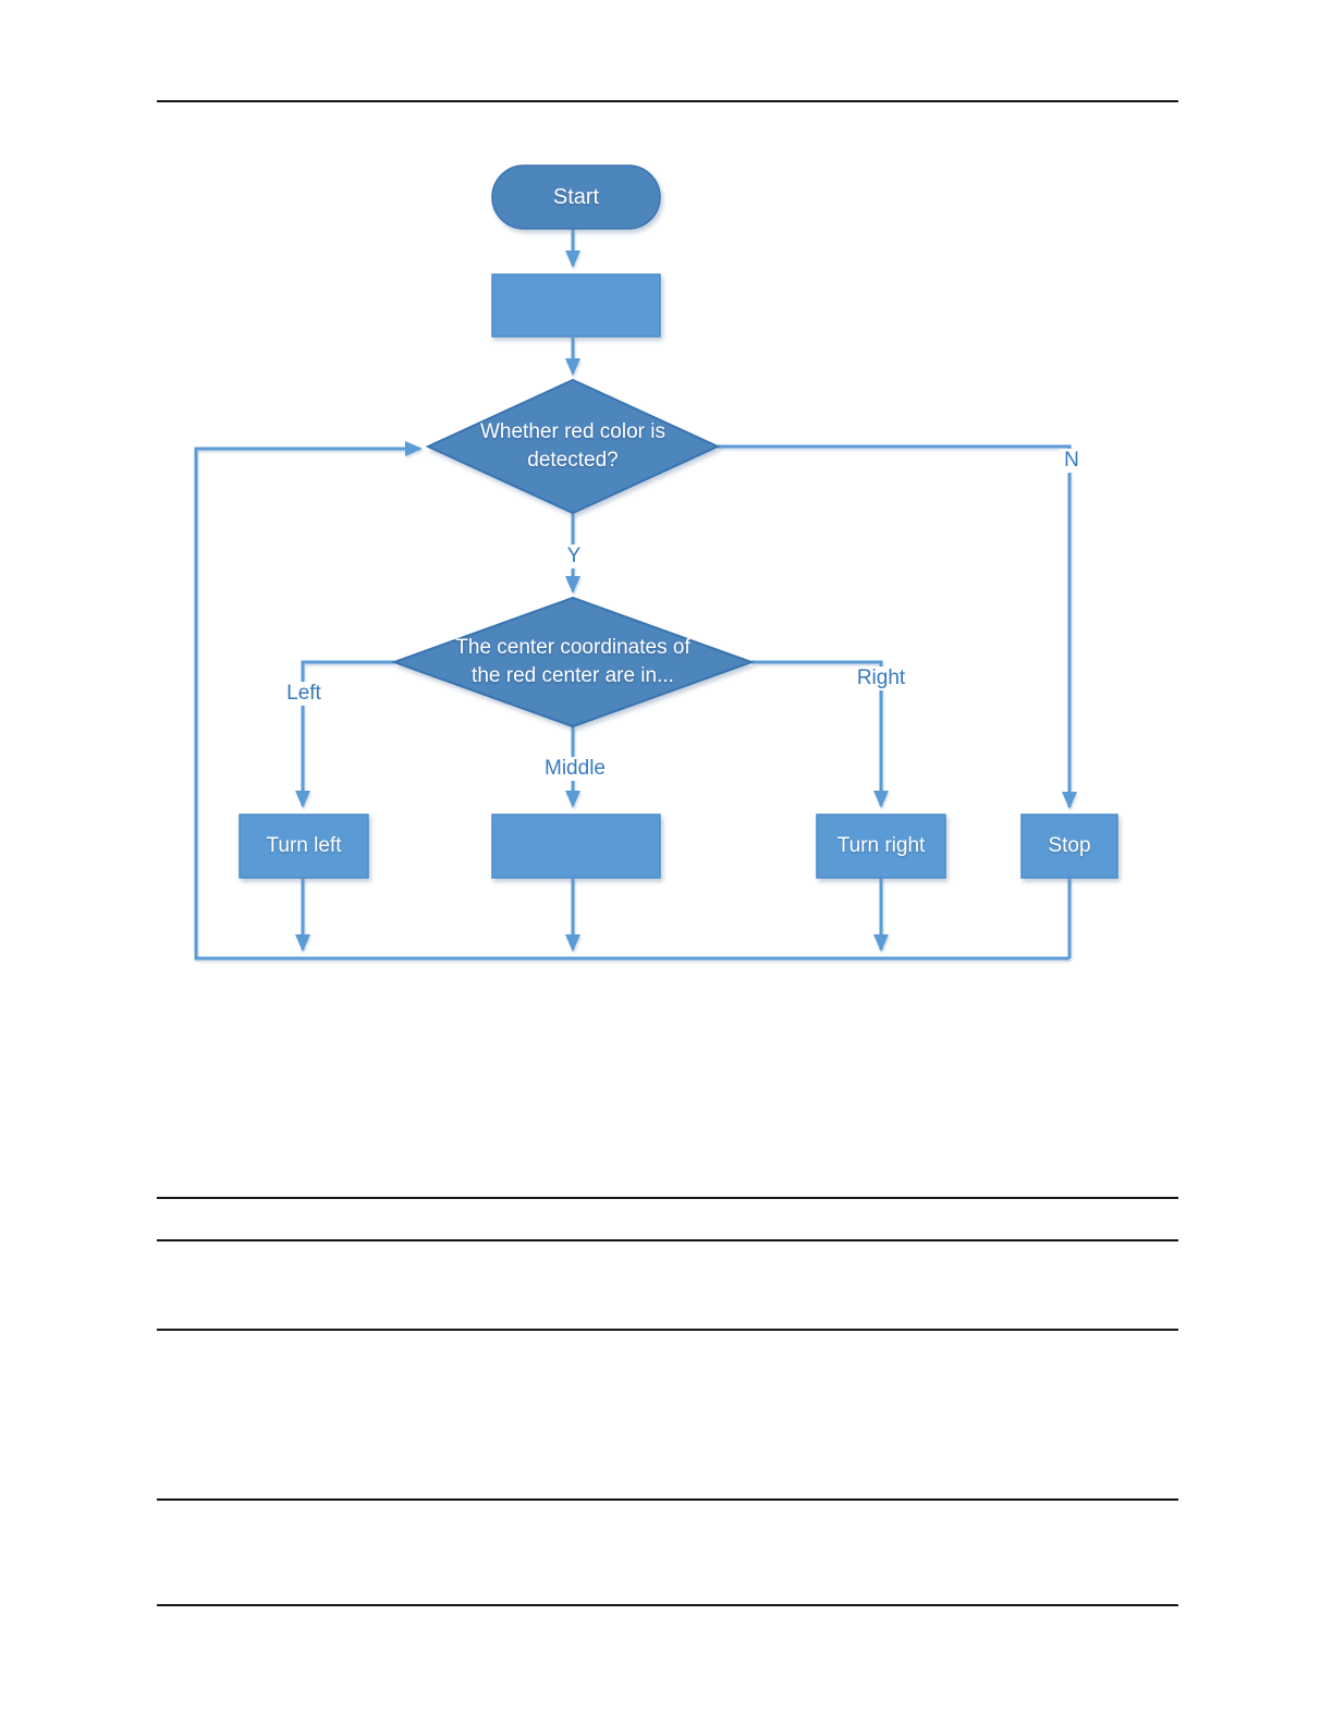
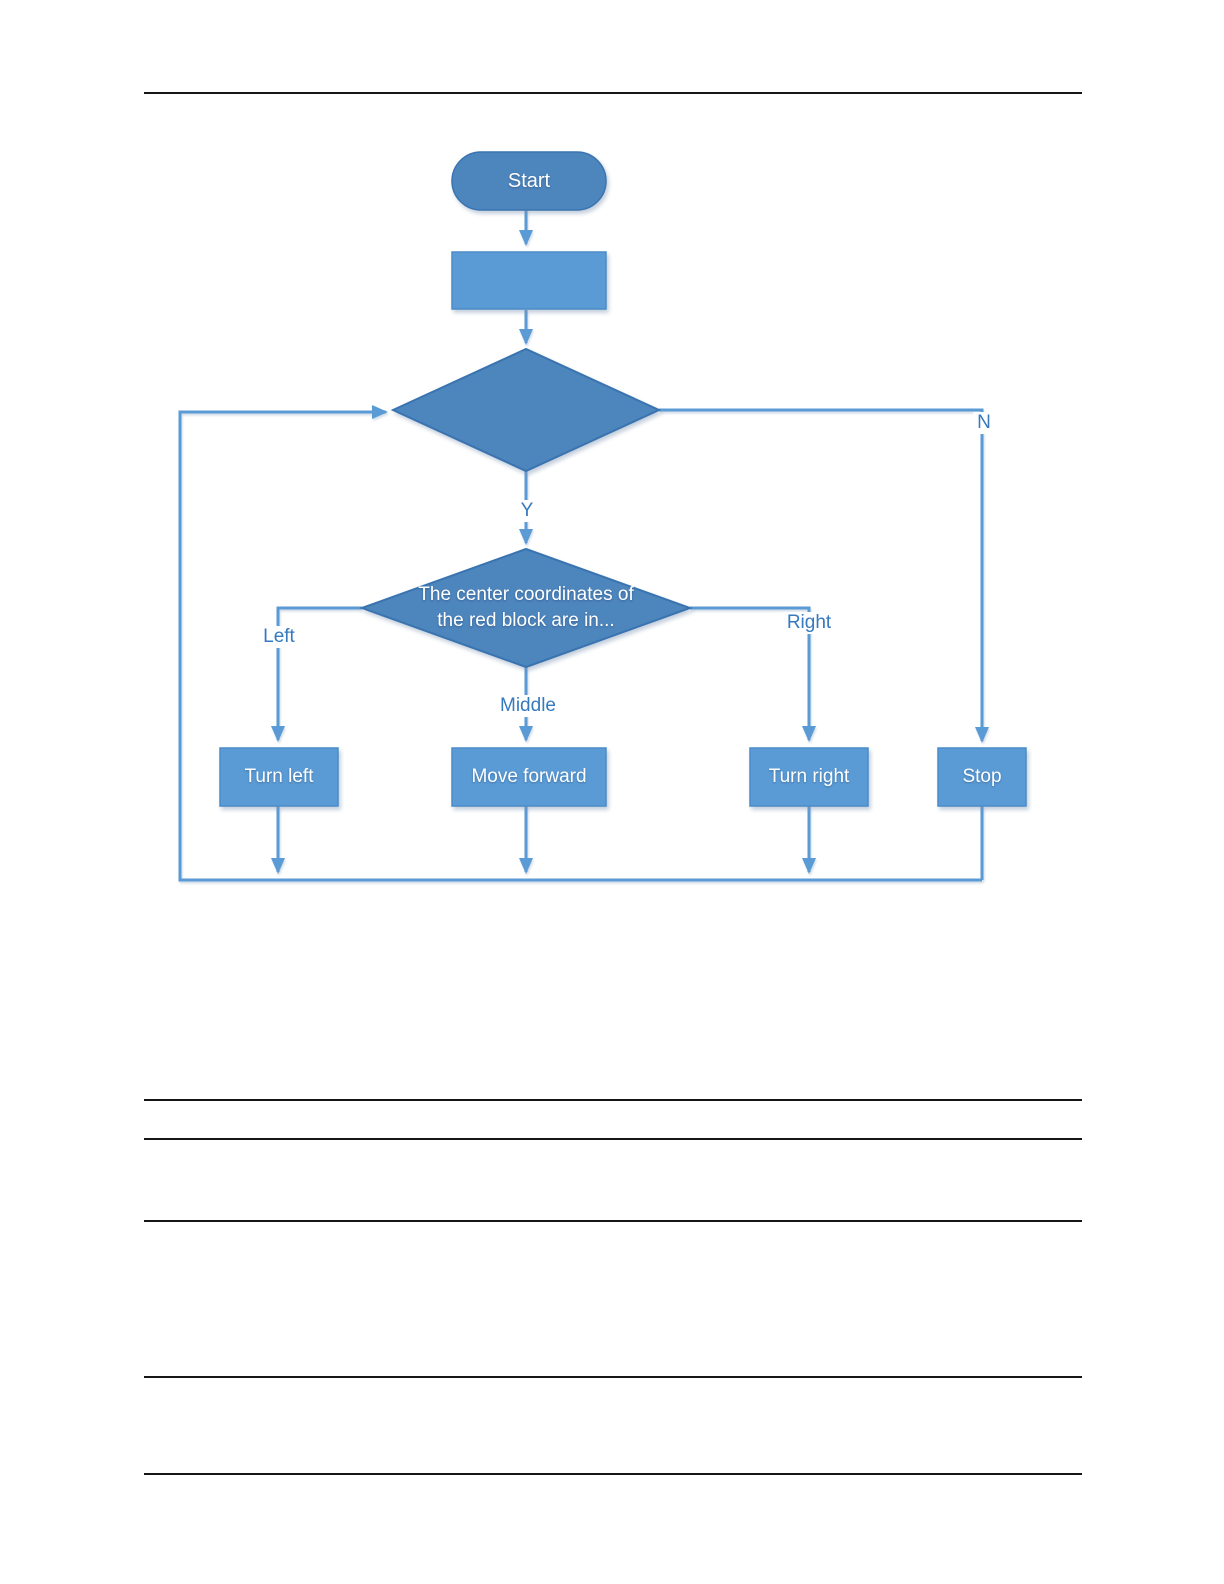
  Start
- Whether red color is
- detected?
  The center coordinates of
- the red center are in...
+ the red block are in...
  Turn left
+ Move forward
  Turn right
  Stop
  Y
  N
  Left
  Middle
  Right
